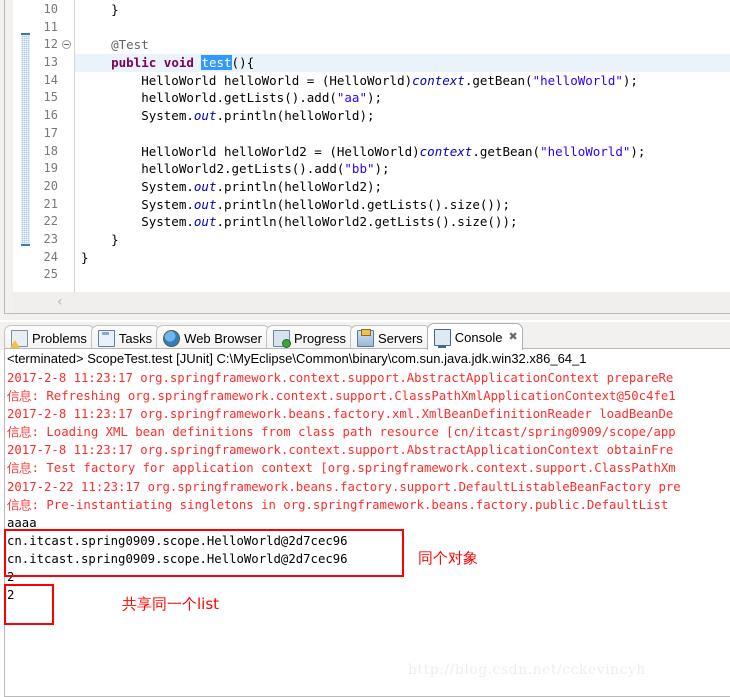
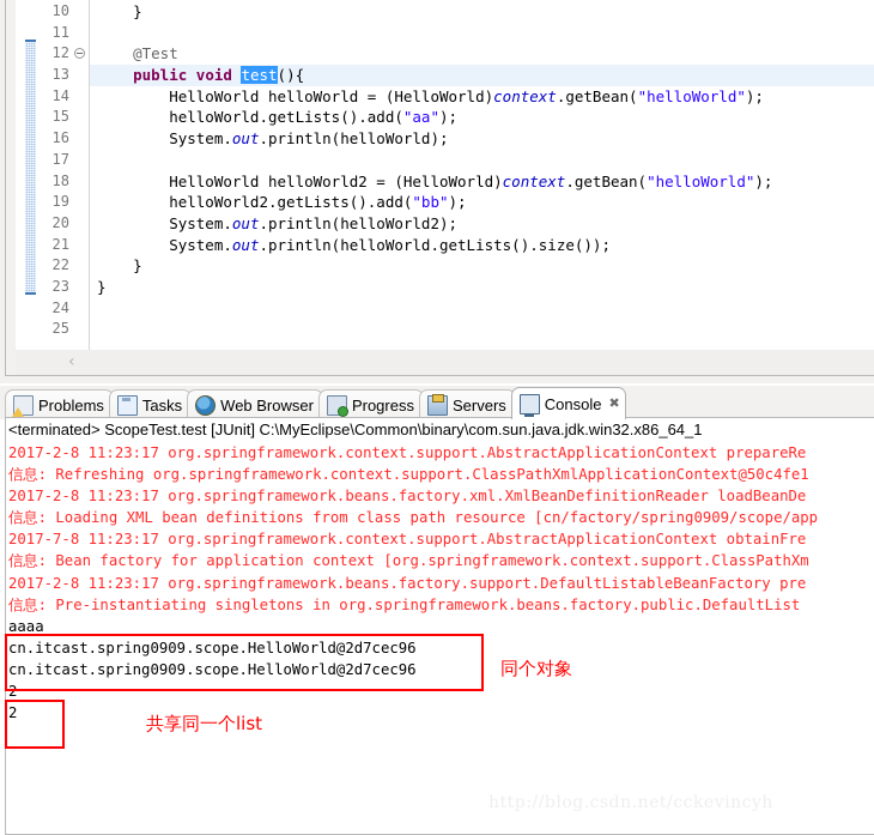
  10
  11
  12
  13
  14
  15
  16
  17
  18
  19
  20
  21
  22
  23
  24
  25
  }
  @Test
  public void test(){
  HelloWorld helloWorld = (HelloWorld)context.getBean("helloWorld");
  helloWorld.getLists().add("aa");
  System.out.println(helloWorld);
  HelloWorld helloWorld2 = (HelloWorld)context.getBean("helloWorld");
  helloWorld2.getLists().add("bb");
  System.out.println(helloWorld2);
  System.out.println(helloWorld.getLists().size());
- System.out.println(helloWorld2.getLists().size());
  }
  }
  ‹
  Problems
  Tasks
  Web Browser
  Progress
  Servers
  Console
  ✖
  <terminated> ScopeTest.test [JUnit] C:\MyEclipse\Common\binary\com.sun.java.jdk.win32.x86_64_1
  2017-2-8 11:23:17 org.springframework.context.support.AbstractApplicationContext prepareRe
  信息: Refreshing org.springframework.context.support.ClassPathXmlApplicationContext@50c4fe1
  2017-2-8 11:23:17 org.springframework.beans.factory.xml.XmlBeanDefinitionReader loadBeanDe
- 信息: Loading XML bean definitions from class path resource [cn/itcast/spring0909/scope/app
+ 信息: Loading XML bean definitions from class path resource [cn/factory/spring0909/scope/app
  2017-7-8 11:23:17 org.springframework.context.support.AbstractApplicationContext obtainFre
- 信息: Test factory for application context [org.springframework.context.support.ClassPathXm
+ 信息: Bean factory for application context [org.springframework.context.support.ClassPathXm
- 2017-2-22 11:23:17 org.springframework.beans.factory.support.DefaultListableBeanFactory pre
+ 2017-2-8 11:23:17 org.springframework.beans.factory.support.DefaultListableBeanFactory pre
  信息: Pre-instantiating singletons in org.springframework.beans.factory.public.DefaultList
  aaaa
  cn.itcast.spring0909.scope.HelloWorld@2d7cec96
  cn.itcast.spring0909.scope.HelloWorld@2d7cec96
  2
  2
  同个对象
  共享同一个list
